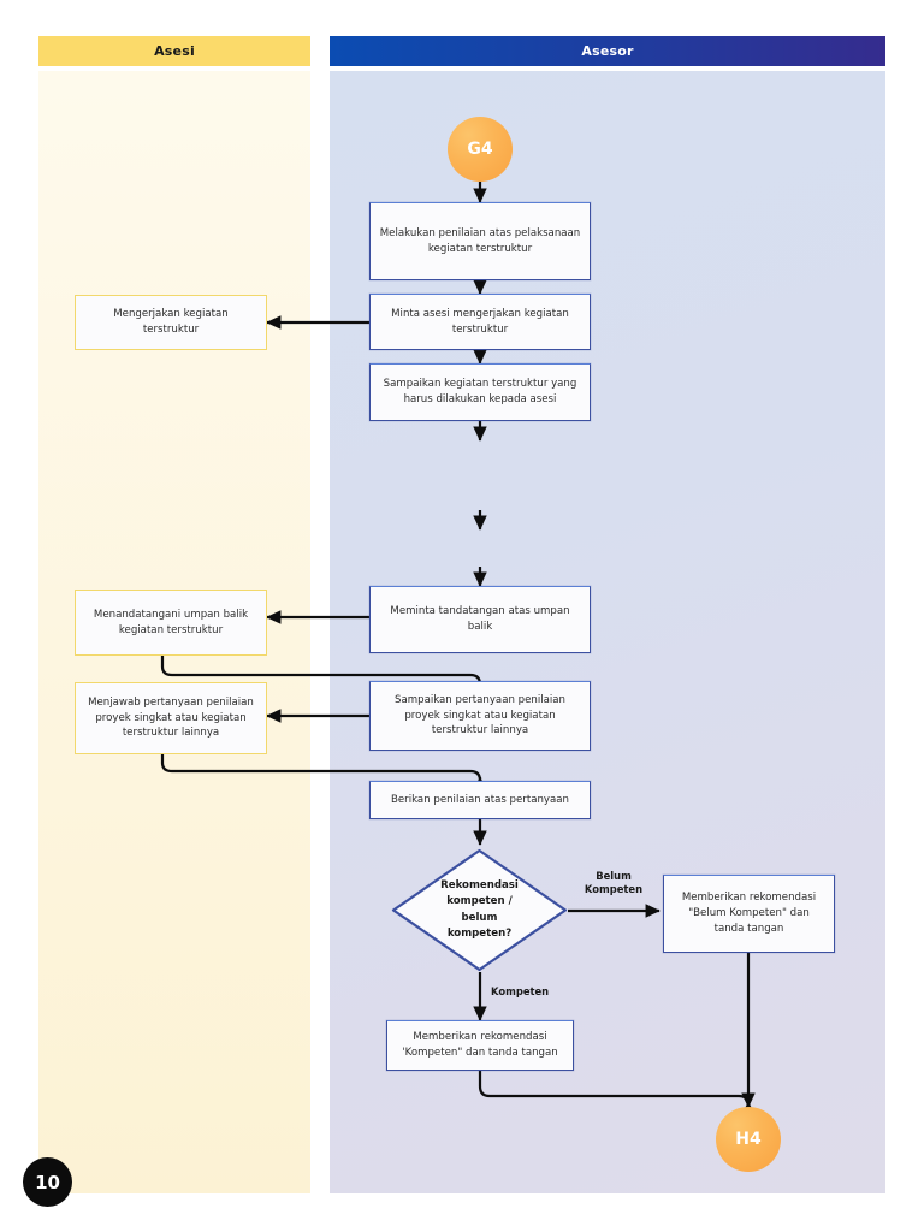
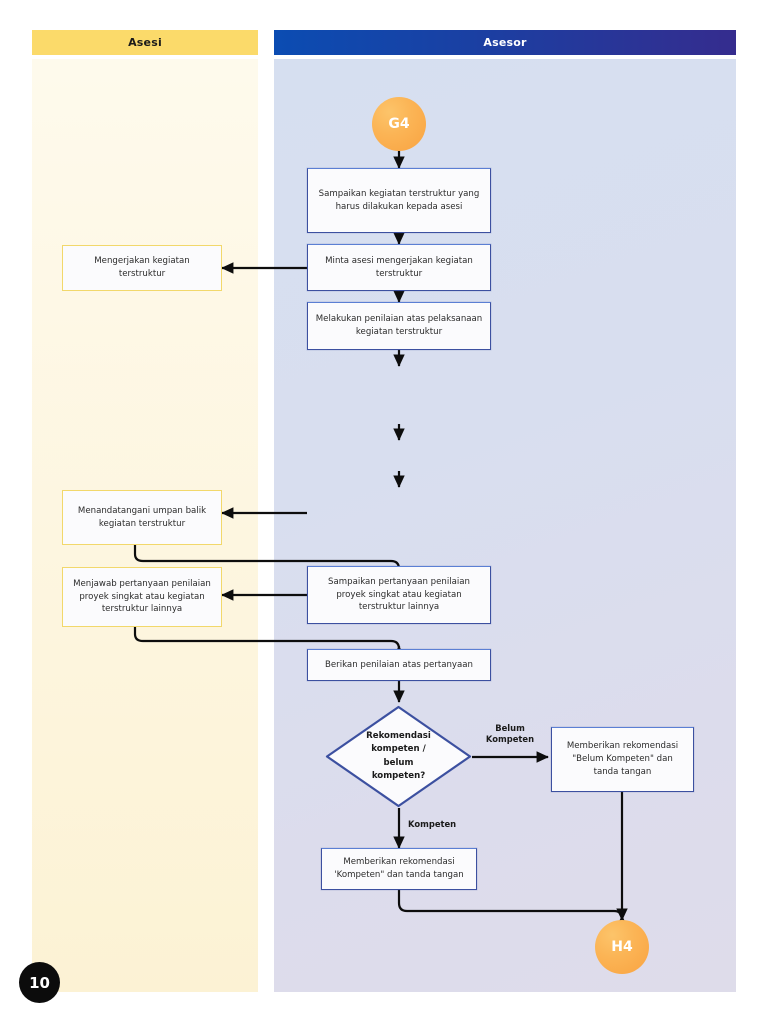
  Asesi
  Asesor
  G4
  H4
- Melakukan penilaian atas pelaksanaan kegiatan terstruktur
+ Sampaikan kegiatan terstruktur yang harus dilakukan kepada asesi
  Minta asesi mengerjakan kegiatan terstruktur
- Sampaikan kegiatan terstruktur yang harus dilakukan kepada asesi
+ Melakukan penilaian atas pelaksanaan kegiatan terstruktur
- Meminta tandatangan atas umpan balik
  Sampaikan pertanyaan penilaian proyek singkat atau kegiatan terstruktur lainnya
  Berikan penilaian atas pertanyaan
  Memberikan rekomendasi "Belum Kompeten" dan tanda tangan
  Memberikan rekomendasi 'Kompeten" dan tanda tangan
  Rekomendasi
  kompeten /
  belum
  kompeten?
  Mengerjakan kegiatan terstruktur
  Menandatangani umpan balik kegiatan terstruktur
  Menjawab pertanyaan penilaian proyek singkat atau kegiatan terstruktur lainnya
  Belum
  Kompeten
  Kompeten
  10
